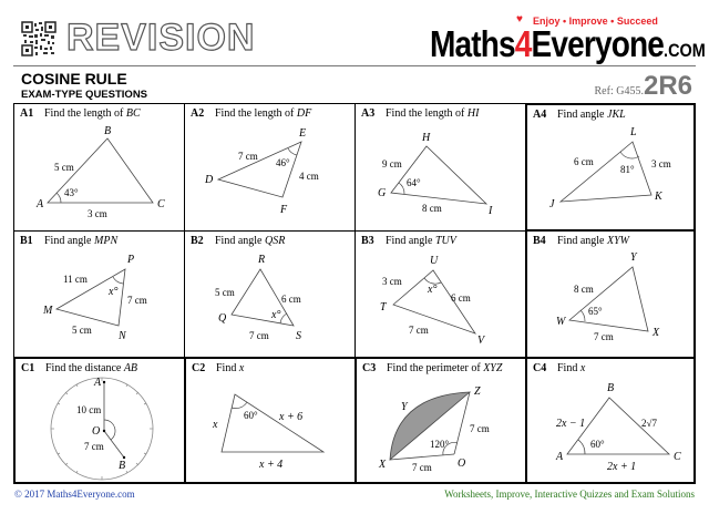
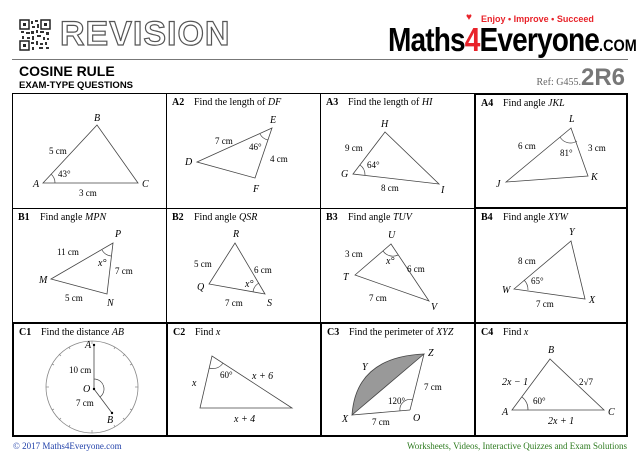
  REVISION
  ♥
  Enjoy • Improve • Succeed
  Maths4Everyone.COM
  COSINE RULE
  EXAM-TYPE QUESTIONS
  Ref: G455.2R6
- A1 Find the length of BC
  A
  B
  C
  5 cm
  3 cm
  43°
  A2 Find the length of DF
  D
  E
  F
  7 cm
  4 cm
  46°
  A3 Find the length of HI
  G
  H
  I
  9 cm
  8 cm
  64°
  A4 Find angle JKL
  J
  L
  K
  6 cm
  3 cm
  81°
  B1 Find angle MPN
  M
  P
  N
  11 cm
  7 cm
  5 cm
  x°
  B2 Find angle QSR
  Q
  R
  S
  5 cm
  6 cm
  7 cm
  x°
  B3 Find angle TUV
  T
  U
  V
  3 cm
  6 cm
  7 cm
  x°
  B4 Find angle XYW
  W
  Y
  X
  8 cm
  7 cm
  65°
  C1 Find the distance AB
  A
  O
  B
  10 cm
  7 cm
  C2 Find x
  x
  x + 6
  x + 4
  60°
  C3 Find the perimeter of XYZ
  X
  Y
  Z
  O
  7 cm
  7 cm
  120°
  C4 Find x
  A
  B
  C
  2x − 1
  2√7
  2x + 1
  60°
  © 2017 Maths4Everyone.com
- Worksheets, Improve, Interactive Quizzes and Exam Solutions
+ Worksheets, Videos, Interactive Quizzes and Exam Solutions
